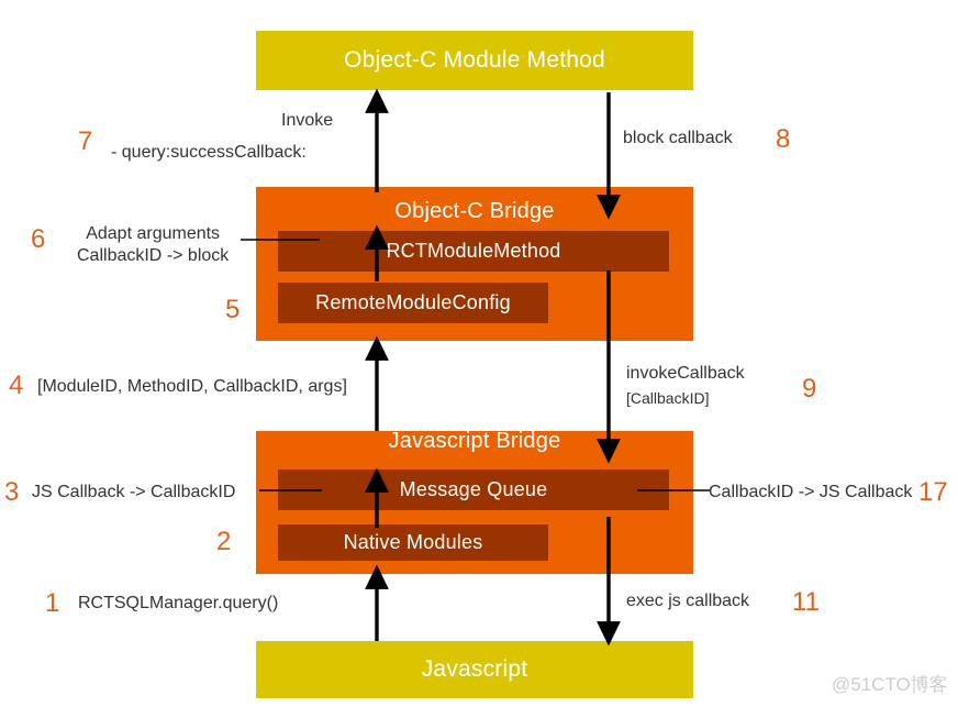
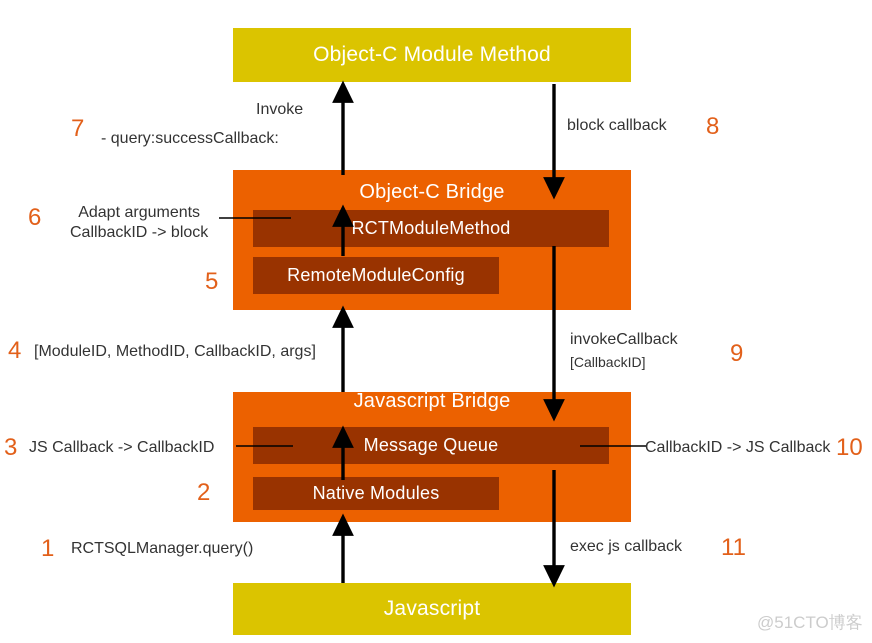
  Object-C Module Method
  Object-C Bridge
  RCTModuleMethod
  RemoteModuleConfig
  Javascript Bridge
  Message Queue
  Native Modules
  Javascript
  7
  Invoke
  - query:successCallback:
  6
  Adapt arguments
  CallbackID -> block
  5
  4
  [ModuleID, MethodID, CallbackID, args]
  3
  JS Callback -> CallbackID
  2
  1
  RCTSQLManager.query()
  block callback
  8
  invokeCallback
  [CallbackID]
  9
  CallbackID -> JS Callback
- 17
+ 10
  exec js callback
  11
  @51CTO博客
